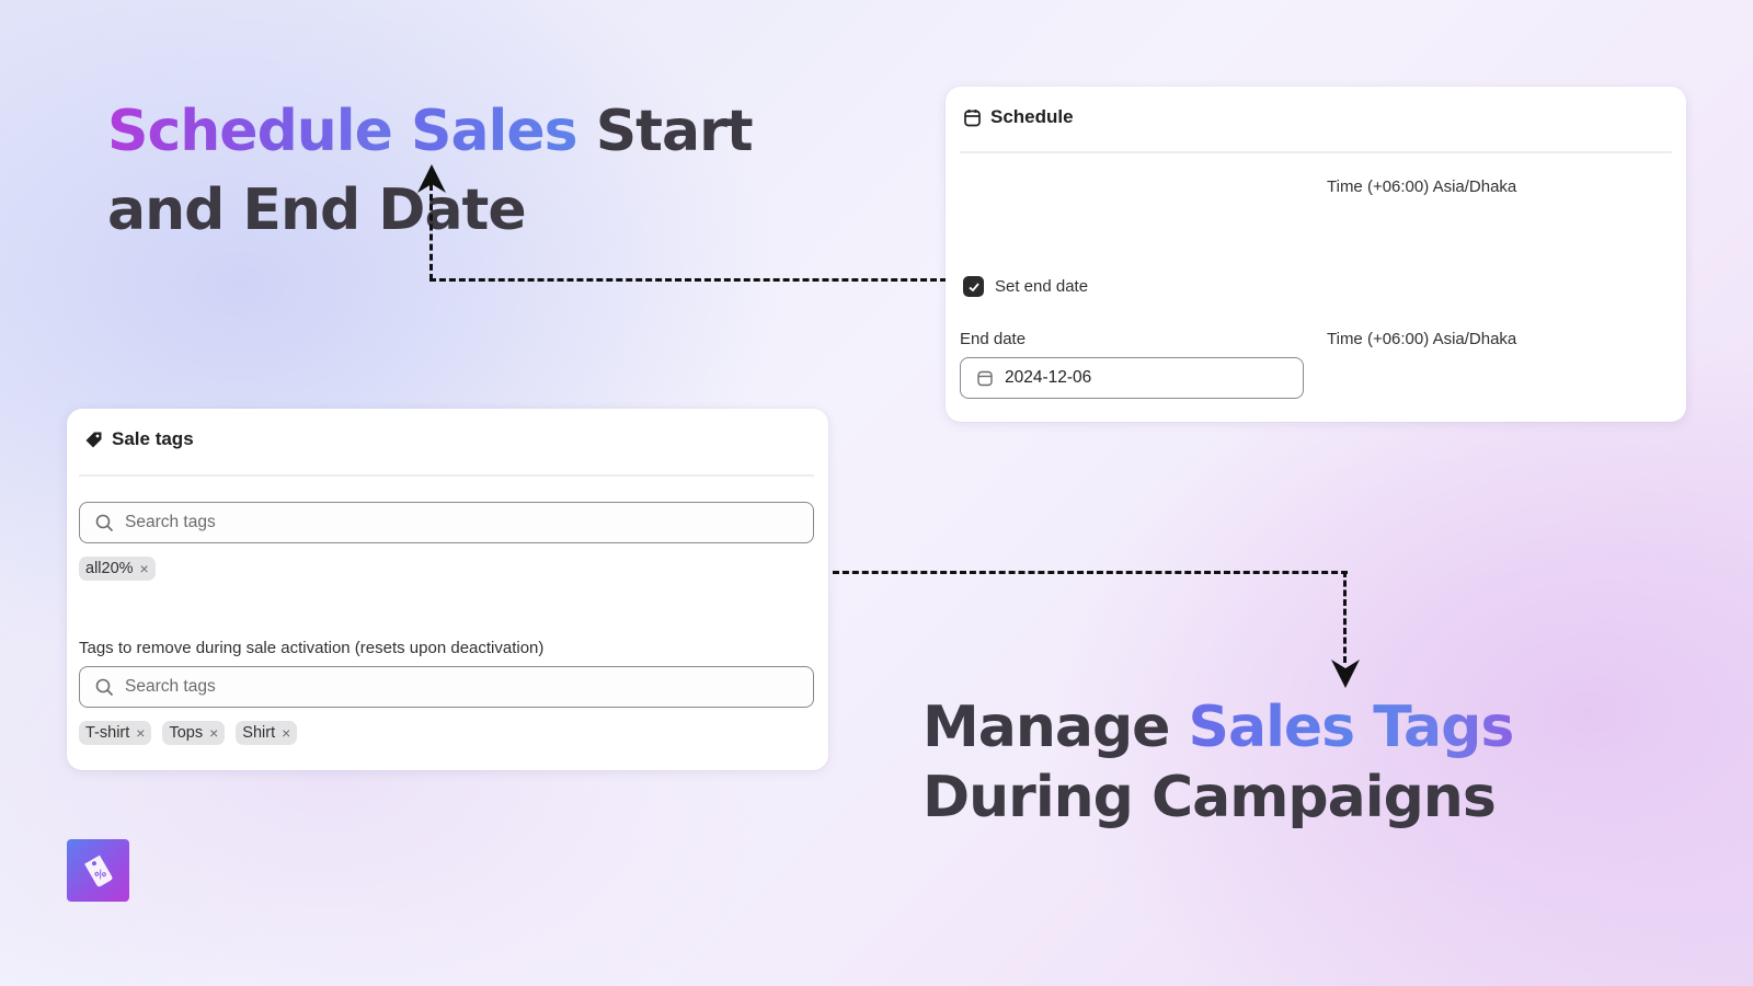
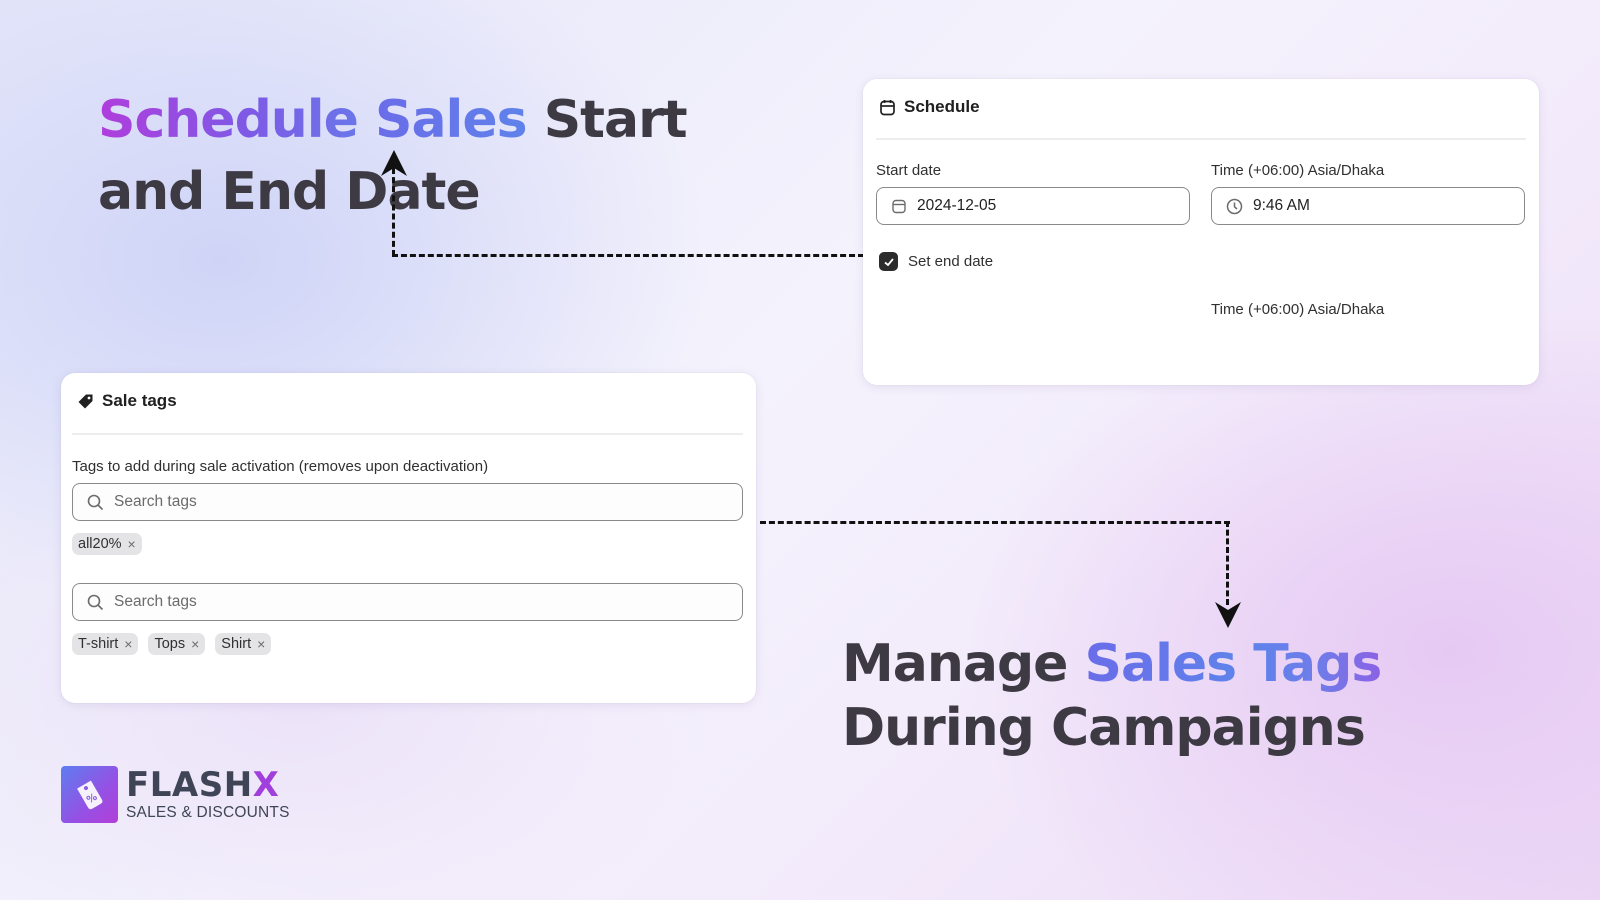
  Schedule Sales Start and End Date
  Manage Sales Tags During Campaigns
  Schedule
+ Start date
+ 2024-12-05
  Time (+06:00) Asia/Dhaka
+ 9:46 AM
  Set end date
- End date
- 2024-12-06
  Time (+06:00) Asia/Dhaka
  Sale tags
+ Tags to add during sale activation (removes upon deactivation)
  Search tags
  all20%
  ×
- Tags to remove during sale activation (resets upon deactivation)
  Search tags
  T-shirt
  ×
  Tops
  ×
  Shirt
  ×
+ FLASHX
+ SALES & DISCOUNTS
